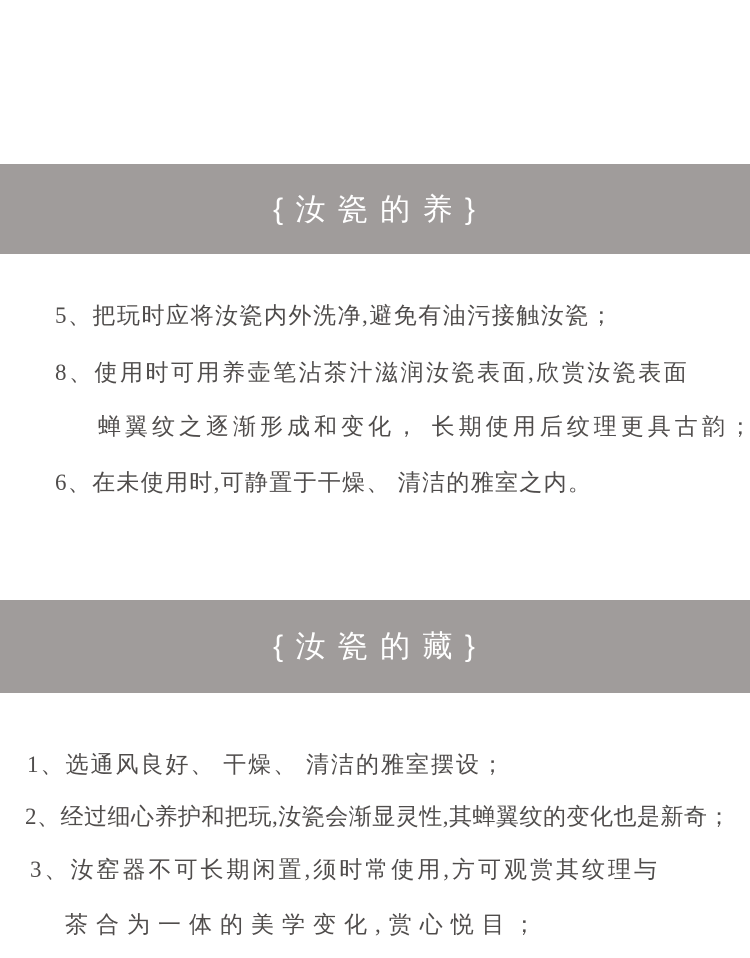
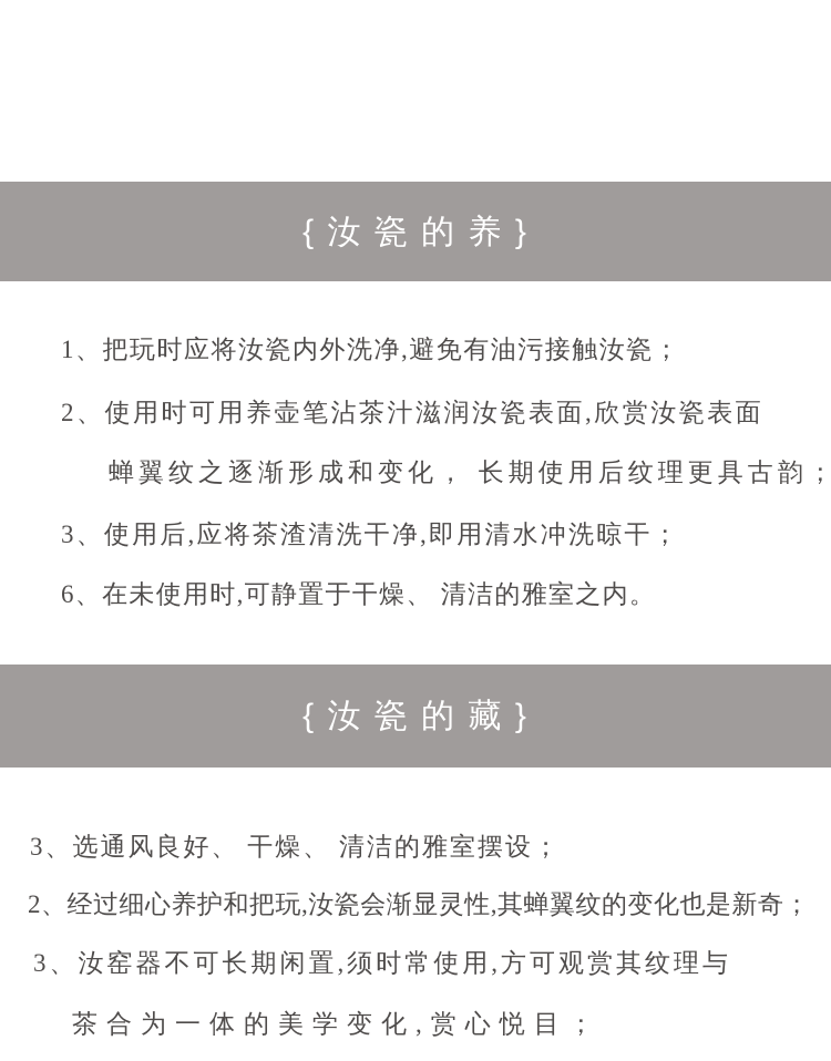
  { 汝 瓷 的 养 }
- 5、把玩时应将汝瓷内外洗净,避免有油污接触汝瓷；
+ 1、把玩时应将汝瓷内外洗净,避免有油污接触汝瓷；
- 8、使用时可用养壶笔沾茶汁滋润汝瓷表面,欣赏汝瓷表面
+ 2、使用时可用养壶笔沾茶汁滋润汝瓷表面,欣赏汝瓷表面
  蝉翼纹之逐渐形成和变化， 长期使用后纹理更具古韵；
+ 3、使用后,应将茶渣清洗干净,即用清水冲洗晾干；
  6、在未使用时,可静置于干燥、 清洁的雅室之内。
  { 汝 瓷 的 藏 }
- 1、选通风良好、 干燥、 清洁的雅室摆设；
+ 3、选通风良好、 干燥、 清洁的雅室摆设；
  2、经过细心养护和把玩,汝瓷会渐显灵性,其蝉翼纹的变化也是新奇；
  3、汝窑器不可长期闲置,须时常使用,方可观赏其纹理与
  茶合为一体的美学变化,赏心悦目；
